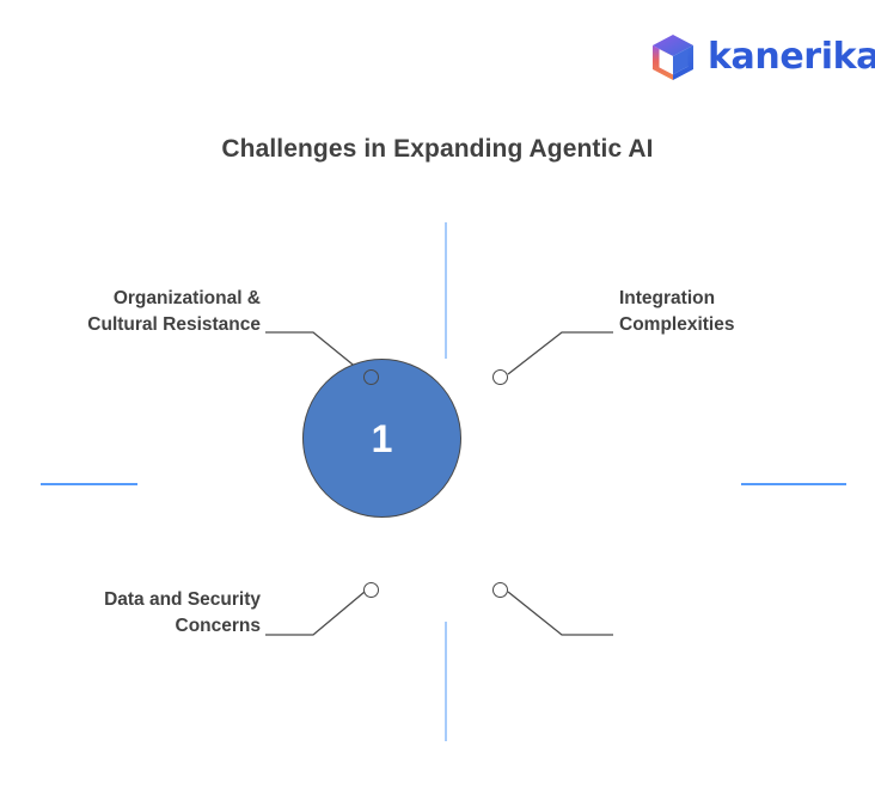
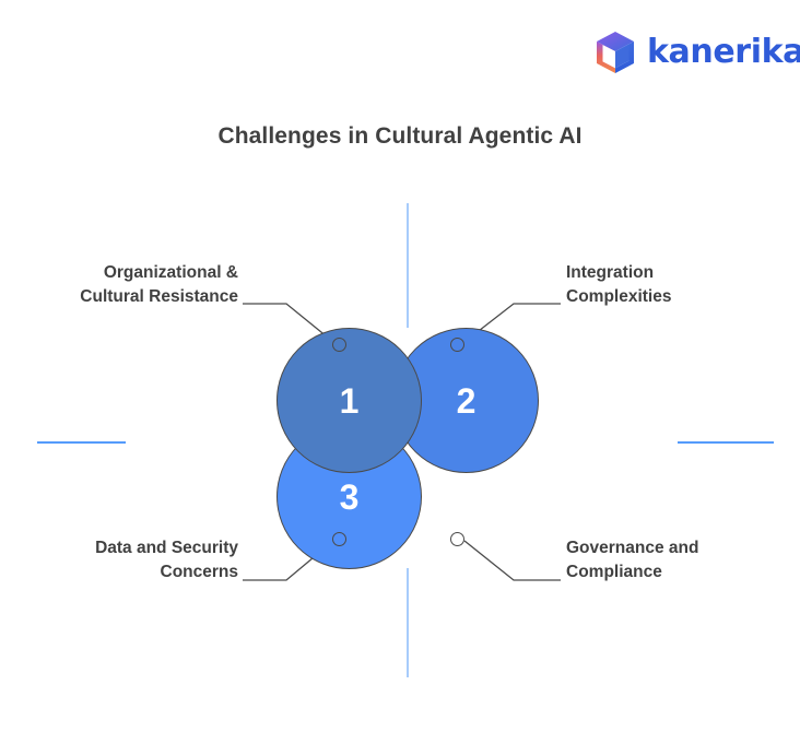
  kanerika
- Challenges in Expanding Agentic AI
+ Challenges in Cultural Agentic AI
  1
+ 2
+ 3
  Organizational &
  Cultural Resistance
  Integration
  Complexities
  Data and Security
  Concerns
+ Governance and
+ Compliance
